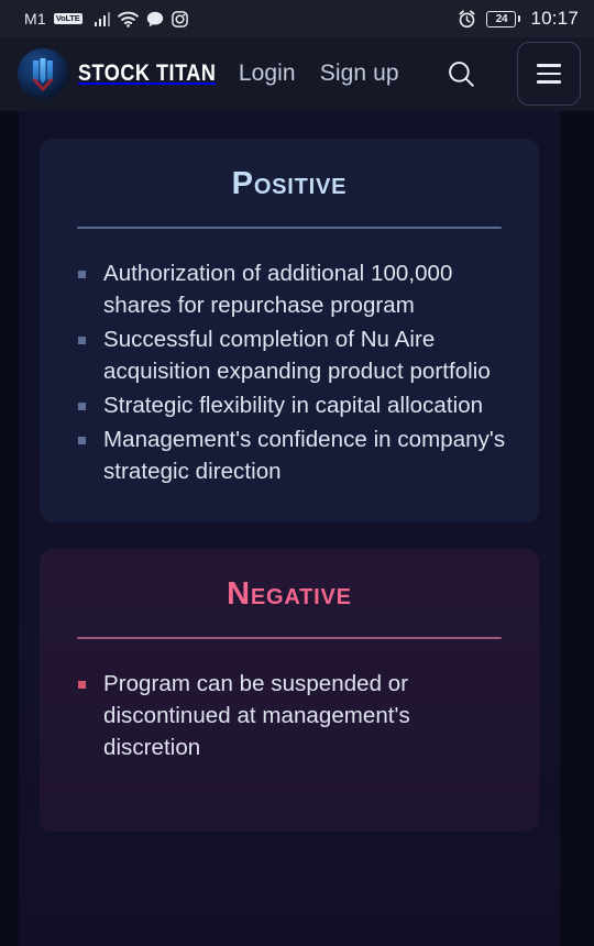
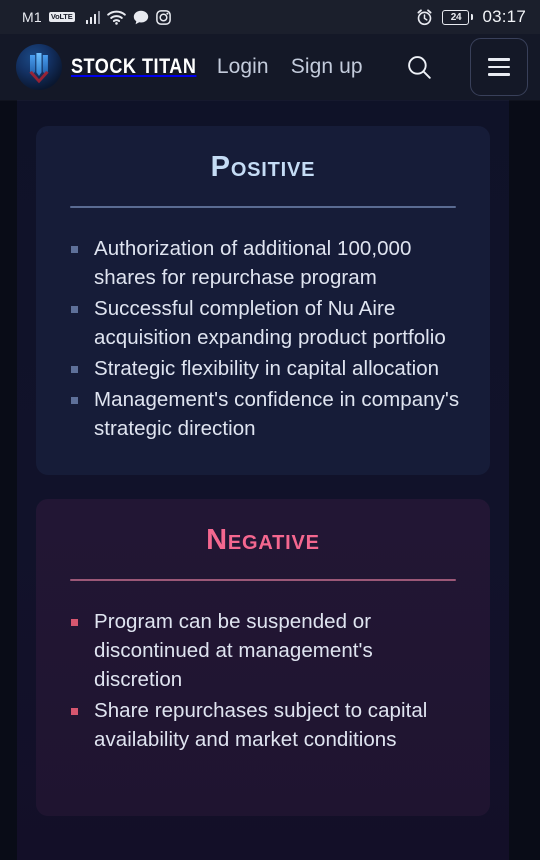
  M1
  VoLTE
  24
- 10:17
+ 03:17
  STOCK TITAN
  Login
  Sign up
  Positive
  Authorization of additional 100,000 shares for repurchase program
  Successful completion of Nu Aire acquisition expanding product portfolio
  Strategic flexibility in capital allocation
  Management's confidence in company's strategic direction
  Negative
  Program can be suspended or discontinued at management's discretion
+ Share repurchases subject to capital availability and market conditions
